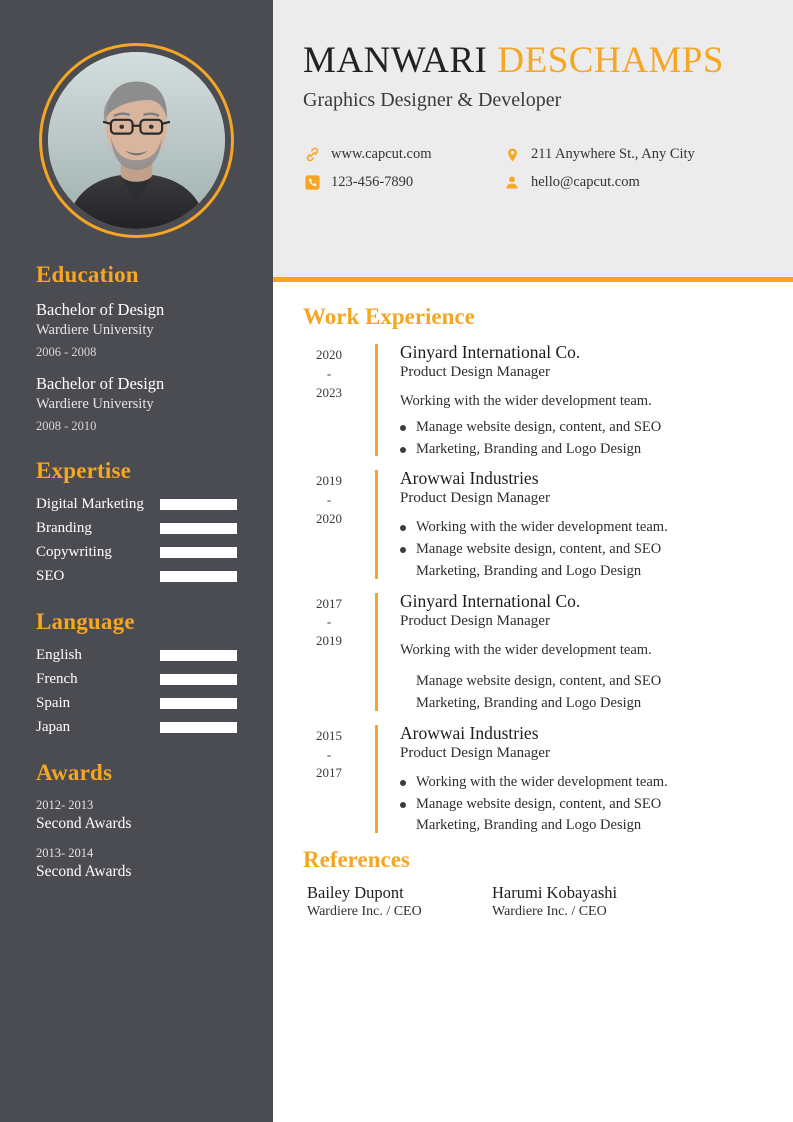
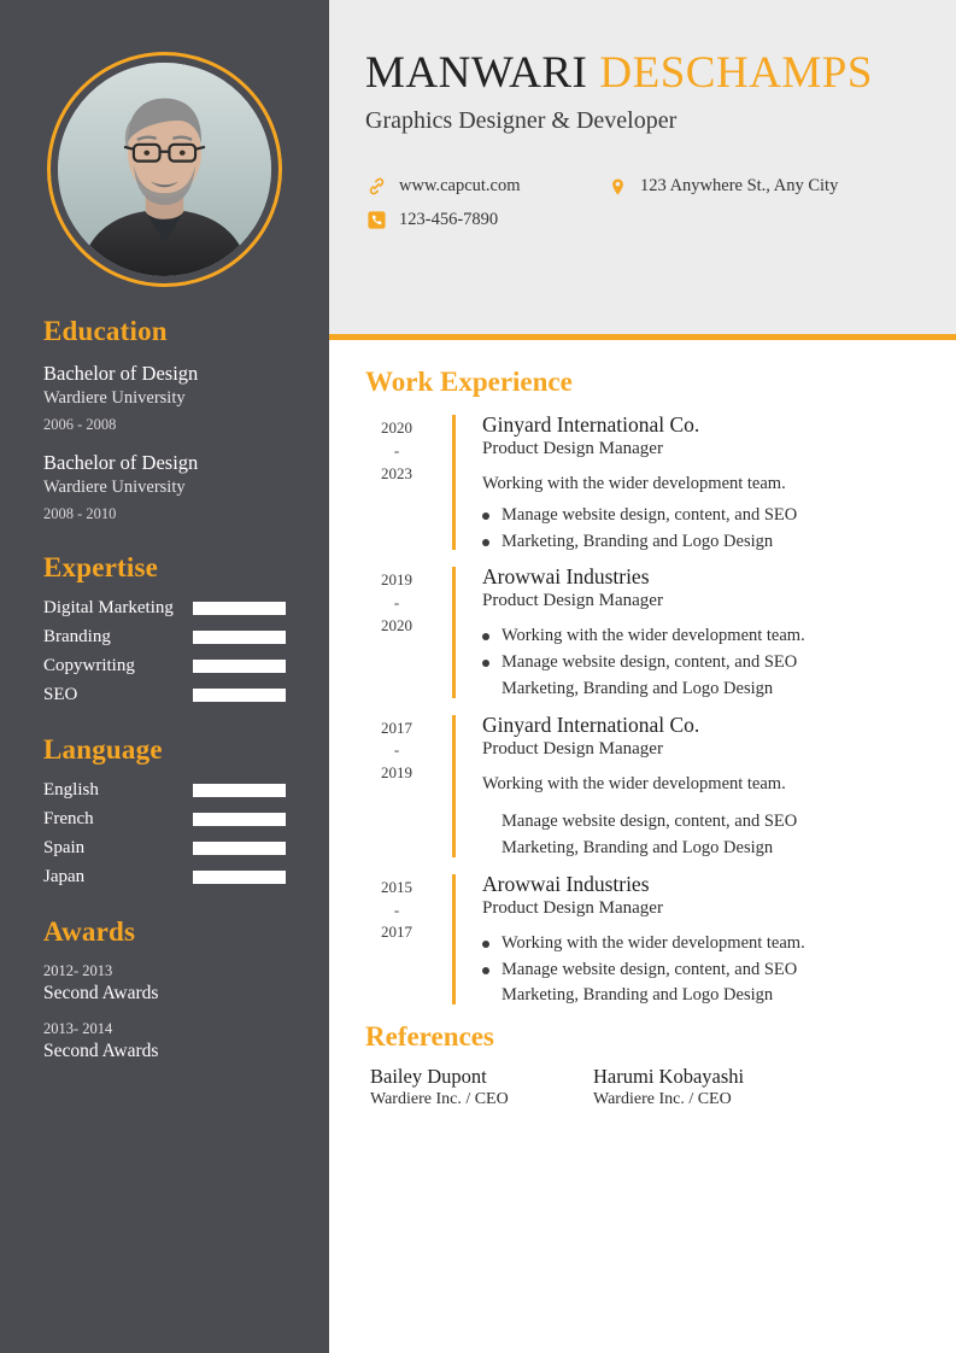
  Education
  Bachelor of Design
  Wardiere University
  2006 - 2008
  Bachelor of Design
  Wardiere University
  2008 - 2010
  Expertise
  Digital Marketing
  Branding
  Copywriting
  SEO
  Language
  English
  French
  Spain
  Japan
  Awards
  2012- 2013
  Second Awards
  2013- 2014
  Second Awards
  MANWARI DESCHAMPS
  Graphics Designer & Developer
  www.capcut.com
- 211 Anywhere St., Any City
+ 123 Anywhere St., Any City
  123-456-7890
- hello@capcut.com
  Work Experience
  2020
  -
  2023
  Ginyard International Co.
  Product Design Manager
  Working with the wider development team.
  Manage website design, content, and SEO
  Marketing, Branding and Logo Design
  2019
  -
  2020
  Arowwai Industries
  Product Design Manager
  Working with the wider development team.
  Manage website design, content, and SEO
  Marketing, Branding and Logo Design
  2017
  -
  2019
  Ginyard International Co.
  Product Design Manager
  Working with the wider development team.
  Manage website design, content, and SEO
  Marketing, Branding and Logo Design
  2015
  -
  2017
  Arowwai Industries
  Product Design Manager
  Working with the wider development team.
  Manage website design, content, and SEO
  Marketing, Branding and Logo Design
  References
  Bailey Dupont
  Wardiere Inc. / CEO
  Harumi Kobayashi
  Wardiere Inc. / CEO
